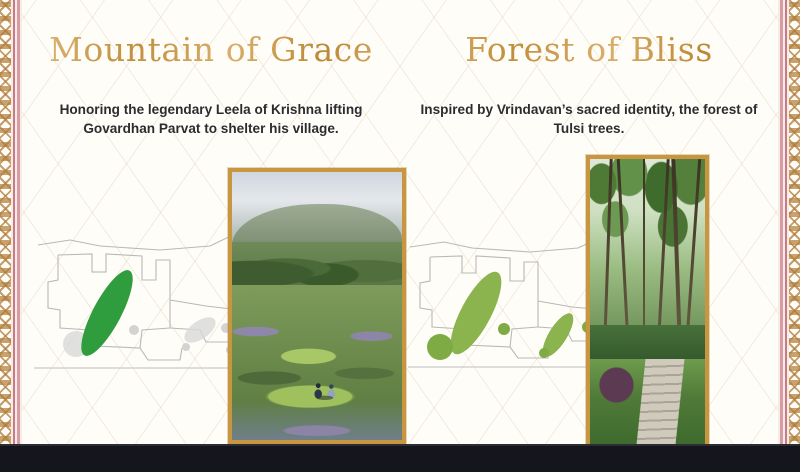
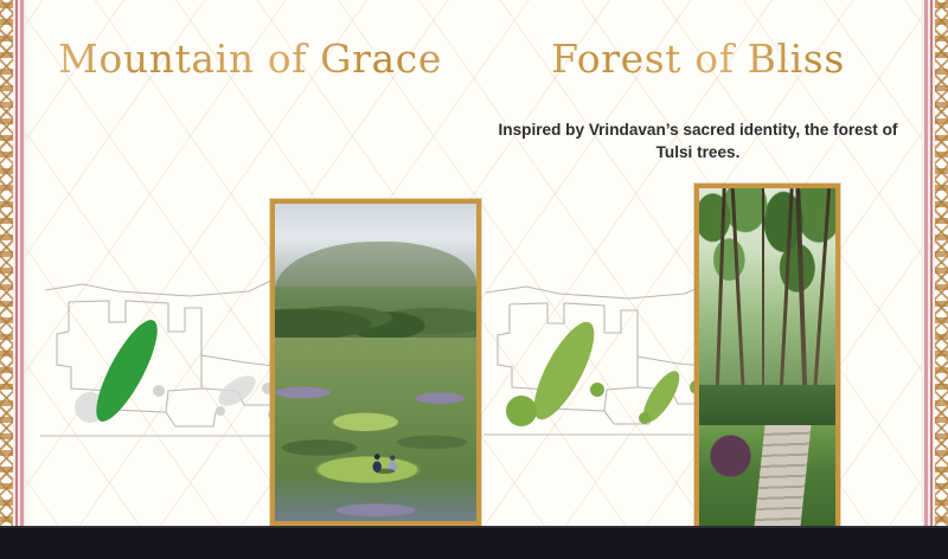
  Mountain of Grace
- Honoring the legendary Leela of Krishna lifting Govardhan Parvat to shelter his village.
  Forest of Bliss
  Inspired by Vrindavan’s sacred identity, the forest of Tulsi trees.
